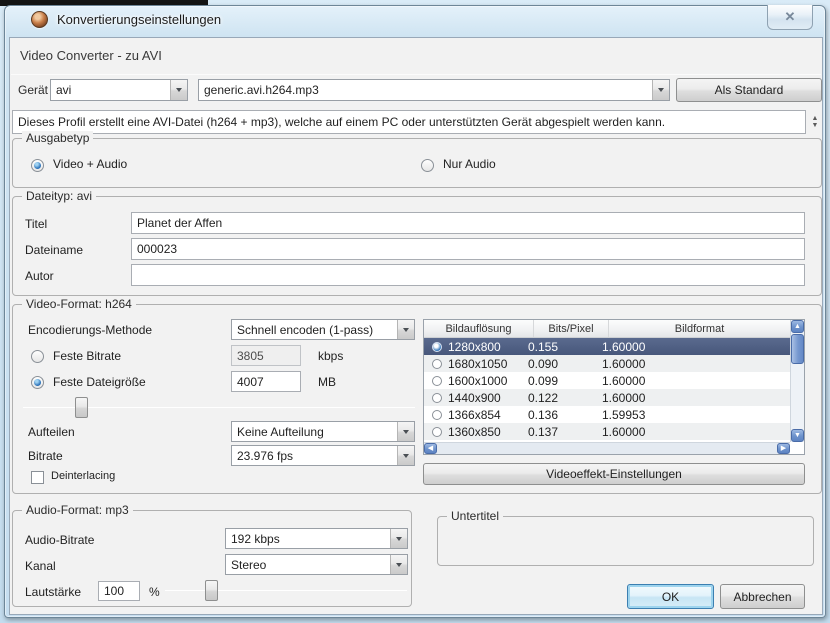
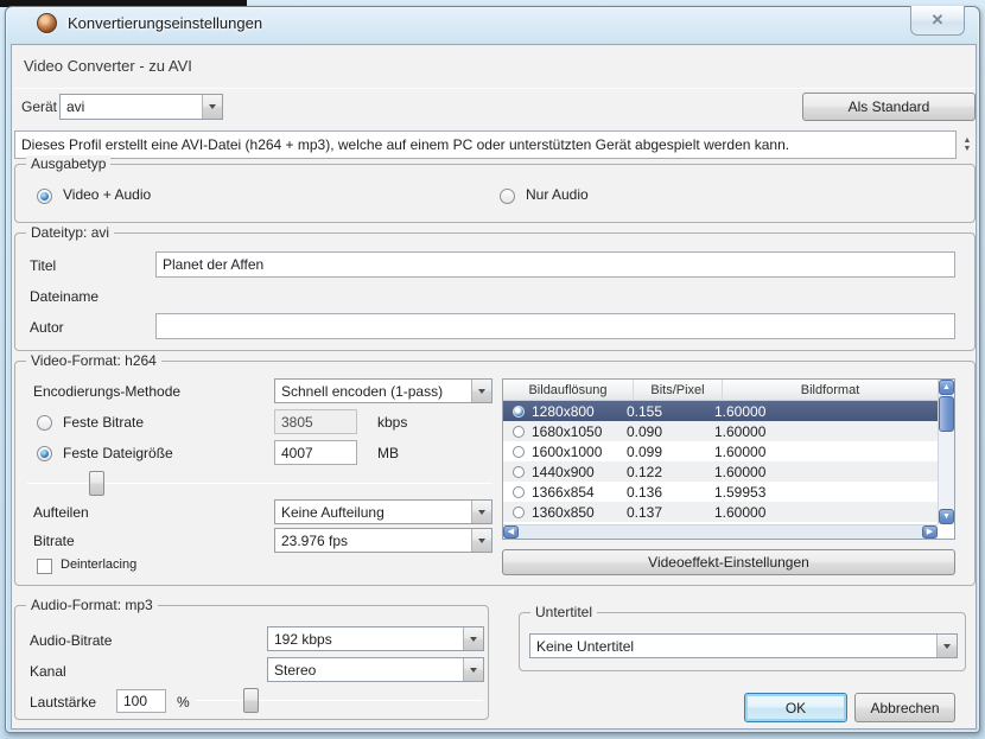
  Konvertierungseinstellungen
  ✕
  Video Converter - zu AVI
  Gerät
  avi
- generic.avi.h264.mp3
  Als Standard
  Dieses Profil erstellt eine AVI-Datei (h264 + mp3), welche auf einem PC oder unterstützten Gerät abgespielt werden kann.
  Ausgabetyp
  Video + Audio
  Nur Audio
  Dateityp: avi
  Titel
  Planet der Affen
  Dateiname
- 000023
  Autor
  Video-Format: h264
  Encodierungs-Methode
  Schnell encoden (1-pass)
  Feste Bitrate
  3805
  kbps
  Feste Dateigröße
  4007
  MB
  Aufteilen
  Keine Aufteilung
  Bitrate
  23.976 fps
  Deinterlacing
  Bildauflösung
  Bits/Pixel
  Bildformat
  1280x800
  0.155
  1.60000
  1680x1050
  0.090
  1.60000
  1600x1000
  0.099
  1.60000
  1440x900
  0.122
  1.60000
  1366x854
  0.136
  1.59953
  1360x850
  0.137
  1.60000
  Videoeffekt-Einstellungen
  Audio-Format: mp3
  Audio-Bitrate
  192 kbps
  Kanal
  Stereo
  Lautstärke
  100
  %
  Untertitel
+ Keine Untertitel
  OK
  Abbrechen
